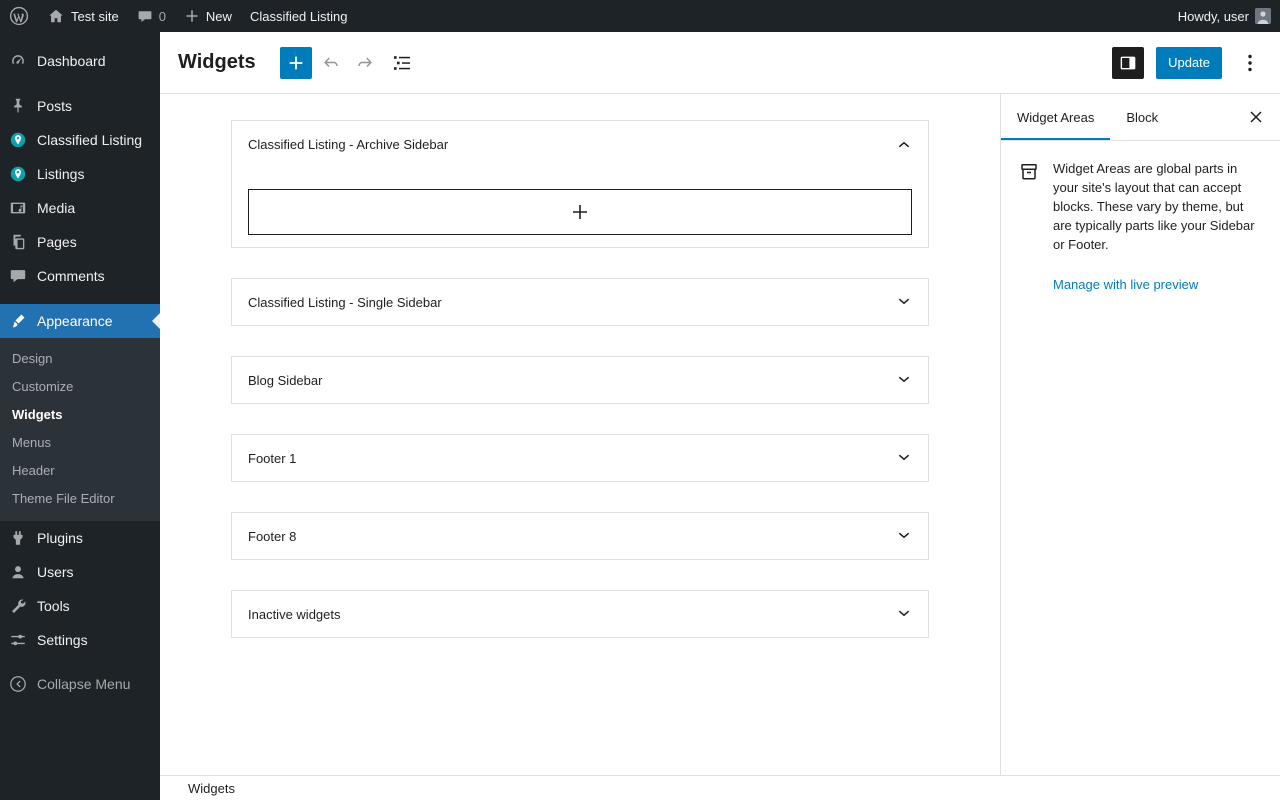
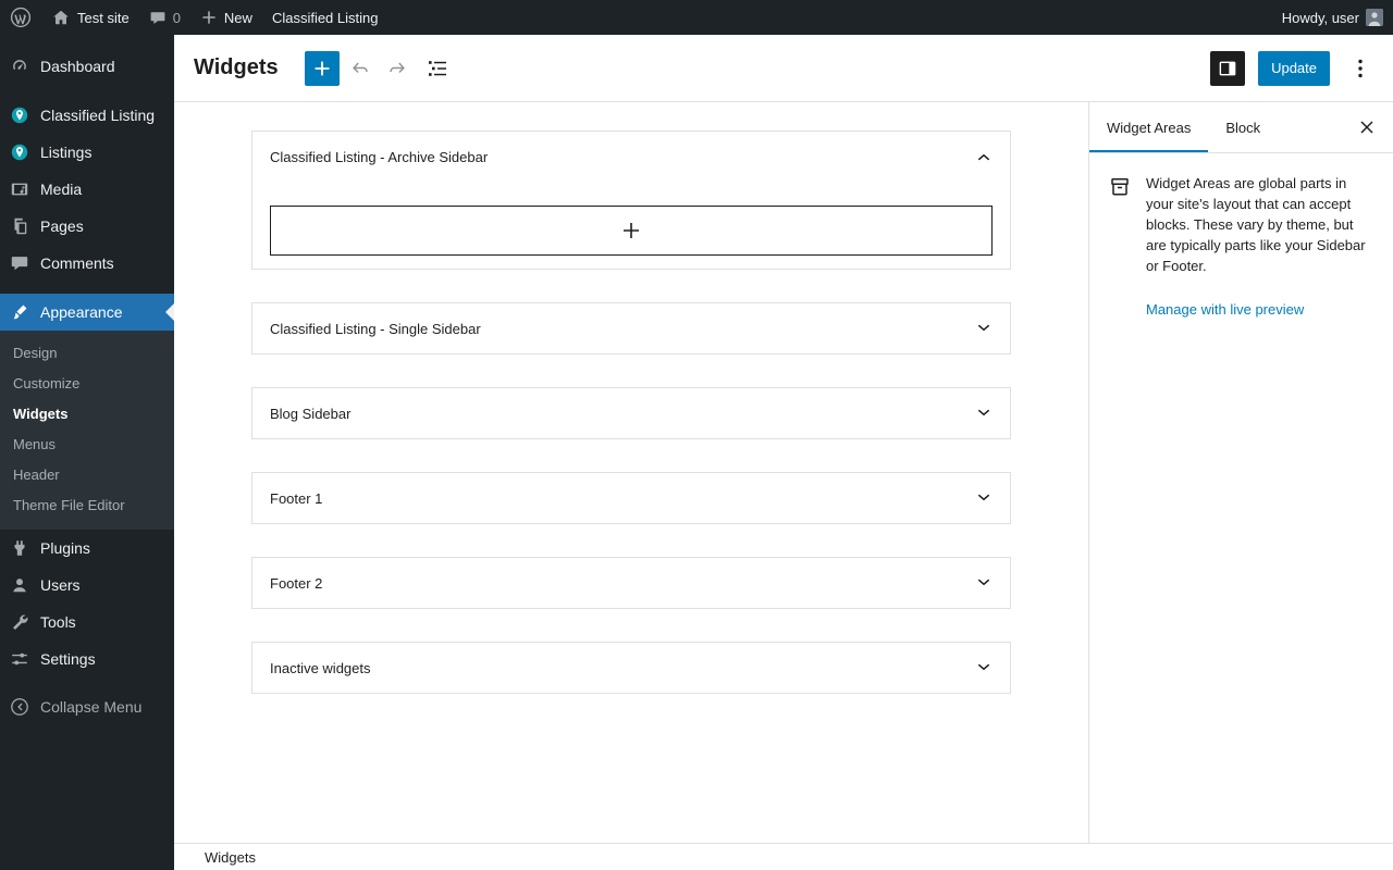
  Test site
  0
  New
  Classified Listing
  Howdy, user
  Dashboard
- Posts
  Classified Listing
  Listings
  Media
  Pages
  Comments
  Appearance
  Design
  Customize
  Widgets
  Menus
  Header
  Theme File Editor
  Plugins
  Users
  Tools
  Settings
  Collapse Menu
  Widgets
  Update
  Classified Listing - Archive Sidebar
  Classified Listing - Single Sidebar
  Blog Sidebar
  Footer 1
- Footer 8
+ Footer 2
  Inactive widgets
  Widget Areas
  Block
  Widget Areas are global parts in your site's layout that can accept blocks. These vary by theme, but are typically parts like your Sidebar or Footer.
  Manage with live preview
  Widgets
